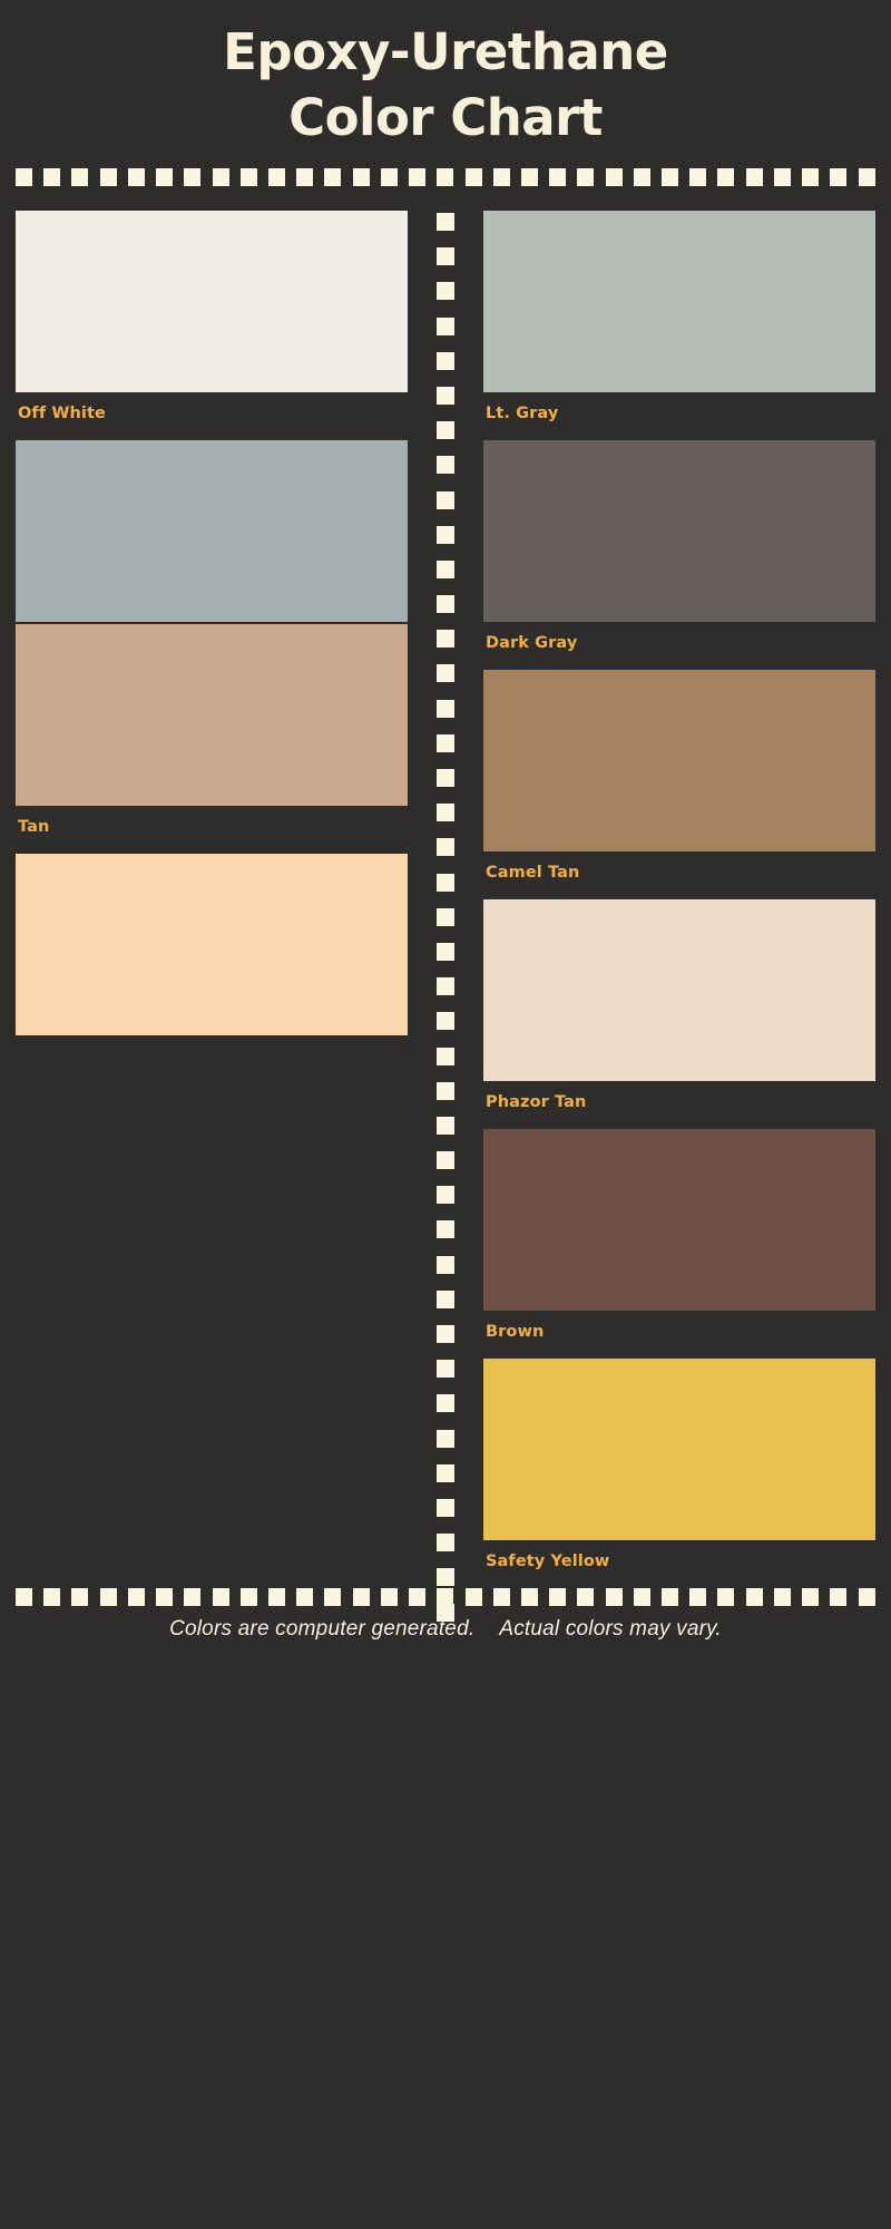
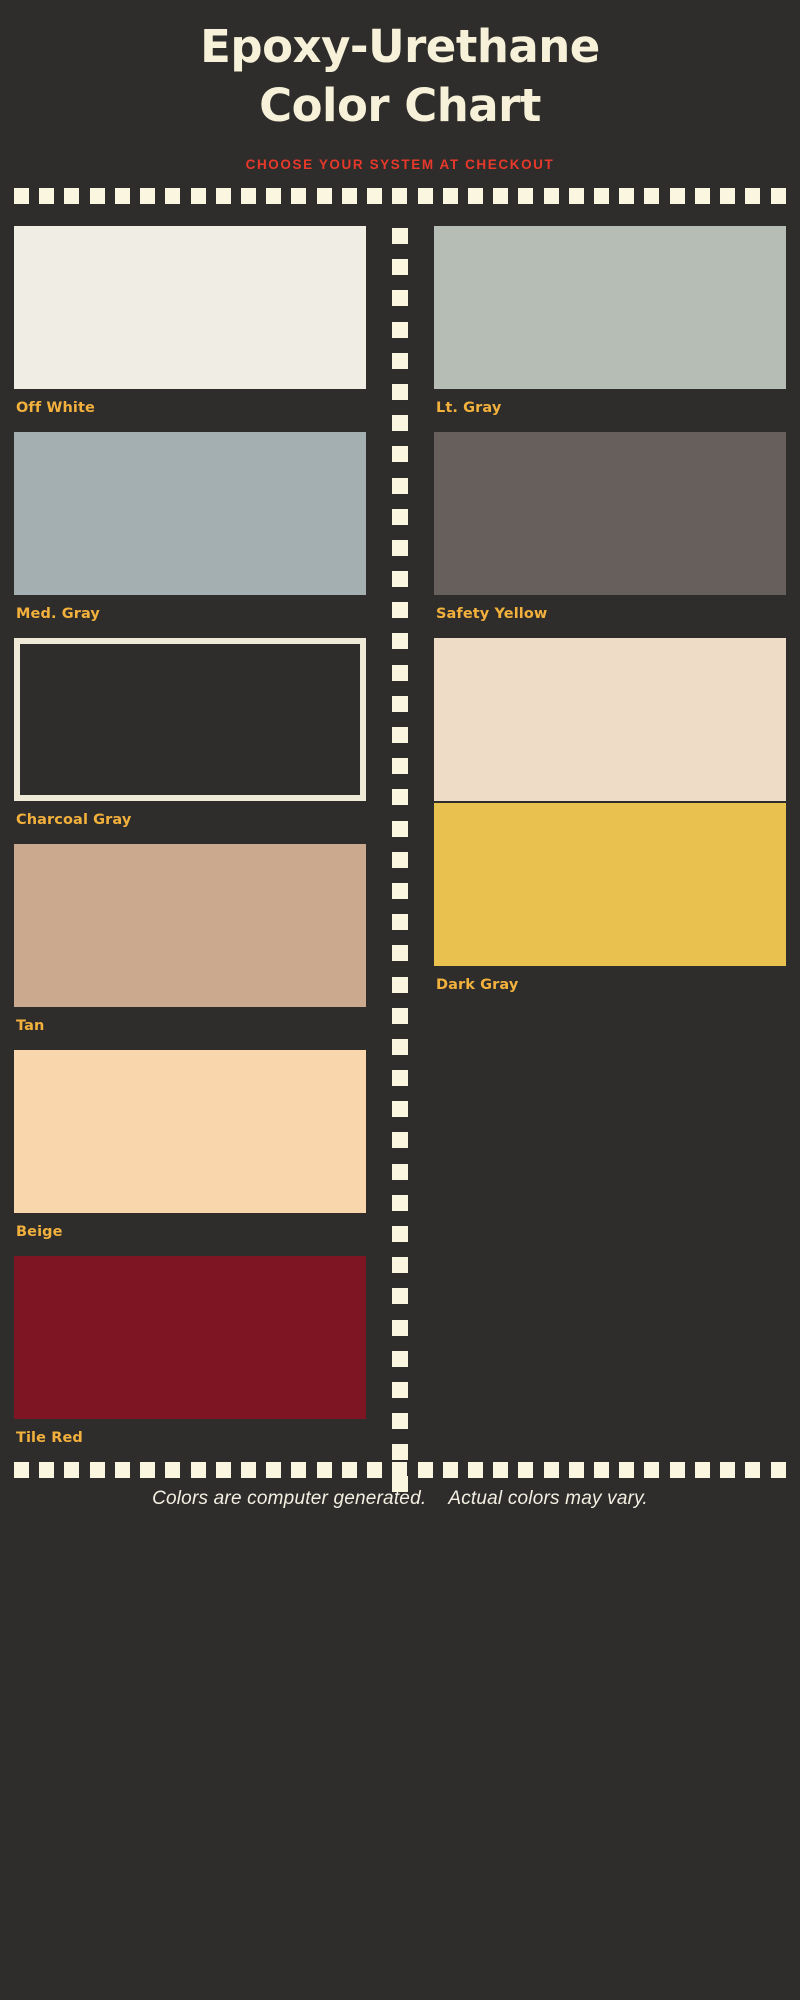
  Epoxy-Urethane
  Color Chart
+ CHOOSE YOUR SYSTEM AT CHECKOUT
  Off White
+ Med. Gray
+ Charcoal Gray
  Tan
+ Beige
+ Tile Red
  Lt. Gray
- Dark Gray
+ Safety Yellow
- Camel Tan
- Phazor Tan
- Brown
- Safety Yellow
+ Dark Gray
  Colors are computer generated. Actual colors may vary.
